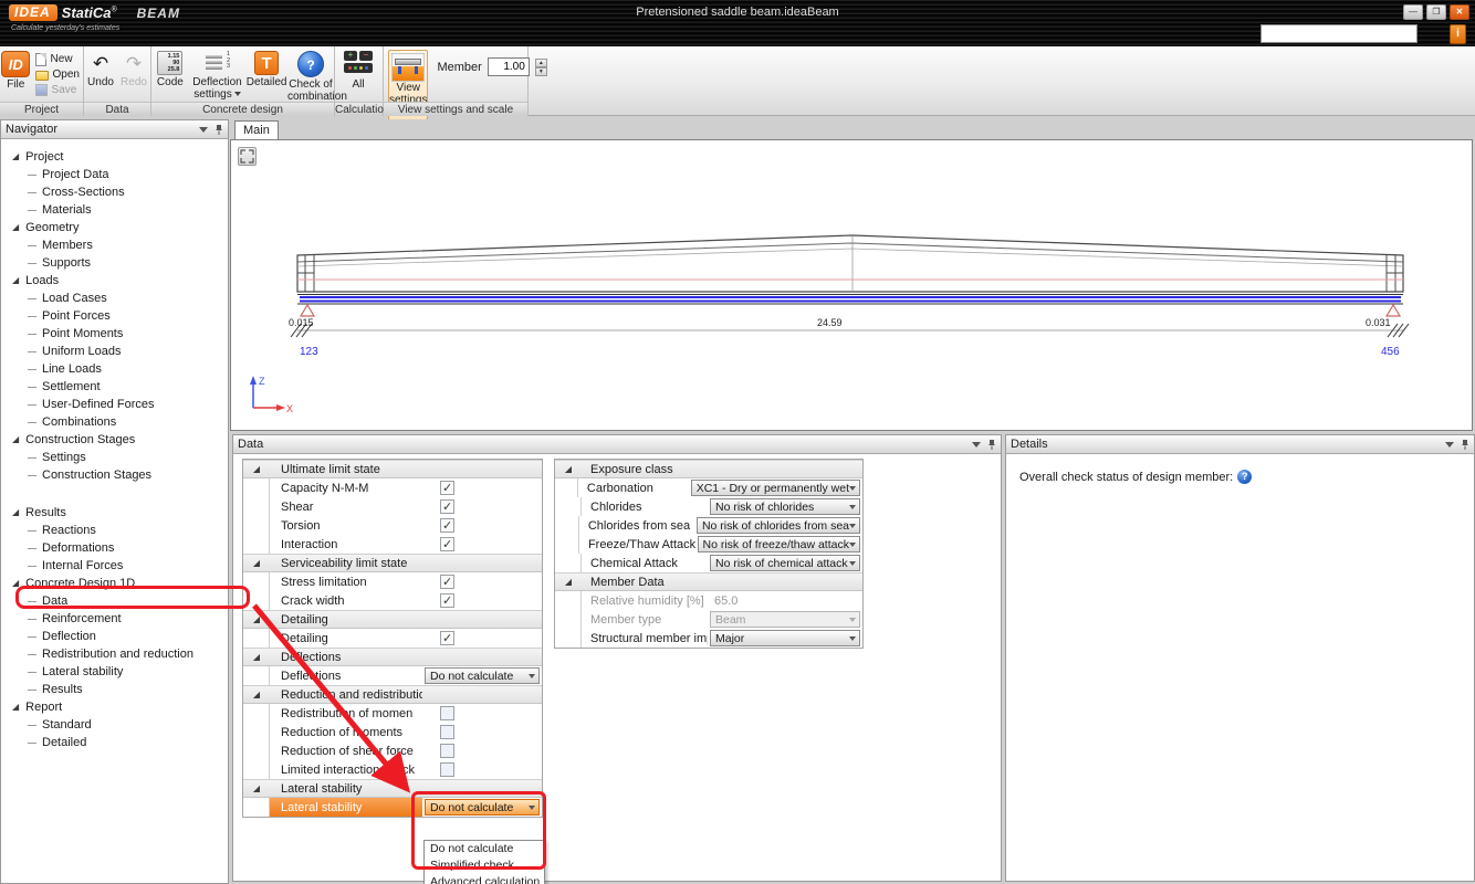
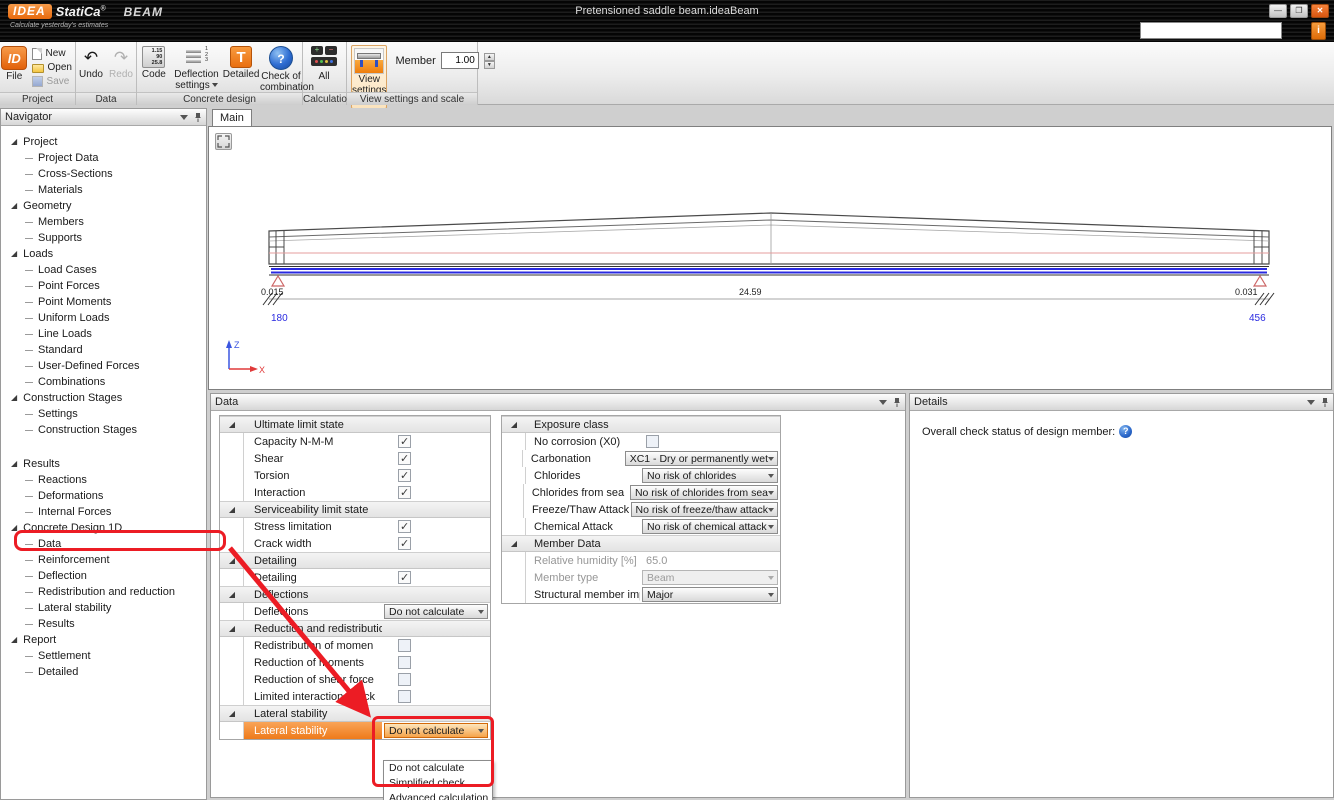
  IDEA
  StatiCa
  BEAM
  Pretensioned saddle beam.ideaBeam
  —
  ❐
  ✕
  i
  ID
  File
  New
  Open
  Save
  Project
  ↶
  Undo
  ↷
  Redo
  Data
  Code
  Deflection
  settings
  T
  Detailed
  ?
  Check of
  combination
  Concrete design
  +
  −
  All
  Calculatio
  View
  settings
  Member
  1.00
  View settings and scale
  Navigator
  ◢
  Project
  Project Data
  Cross-Sections
  Materials
  ◢
  Geometry
  Members
  Supports
  ◢
  Loads
  Load Cases
  Point Forces
  Point Moments
  Uniform Loads
  Line Loads
- Settlement
+ Standard
  User-Defined Forces
  Combinations
  ◢
  Construction Stages
  Settings
  Construction Stages
  ◢
  Results
  Reactions
  Deformations
  Internal Forces
  ◢
  Concrete Design 1D
  Data
  Reinforcement
  Deflection
  Redistribution and reduction
  Lateral stability
  Results
  ◢
  Report
- Standard
+ Settlement
  Detailed
  Main
  0.015
  24.59
  0.031
- 123
+ 180
  456
  Z
  X
  Data
  ◢
  Ultimate limit state
  Capacity N-M-M
  Shear
  Torsion
  Interaction
  ◢
  Serviceability limit state
  Stress limitation
  Crack width
  ◢
  Detailing
  Detailing
  ◢
  Delections
  Defletions
  Do not calculate
  ◢
  Reductin and redistributio
  Redistributn of momen
  Reduction ofoments
  Reduction of sher force
  Limited interaction ceck
  ◢
  Lateral stability
  Lateral stability
  Do not calculate
  Do not calculate
  Simplified check
  Advanced calculation
  ◢
  Exposure class
+ No corrosion (X0)
  Carbonation
  XC1 - Dry or permanently wet
  Chlorides
  No risk of chlorides
  Chlorides from sea
  No risk of chlorides from sea
  Freeze/Thaw Attack
  No risk of freeze/thaw attack
  Chemical Attack
  No risk of chemical attack
  ◢
  Member Data
  Relative humidity [%]
  65.0
  Member type
  Beam
  Structural member im
  Major
  Details
  Overall check status of design member:
  ?
